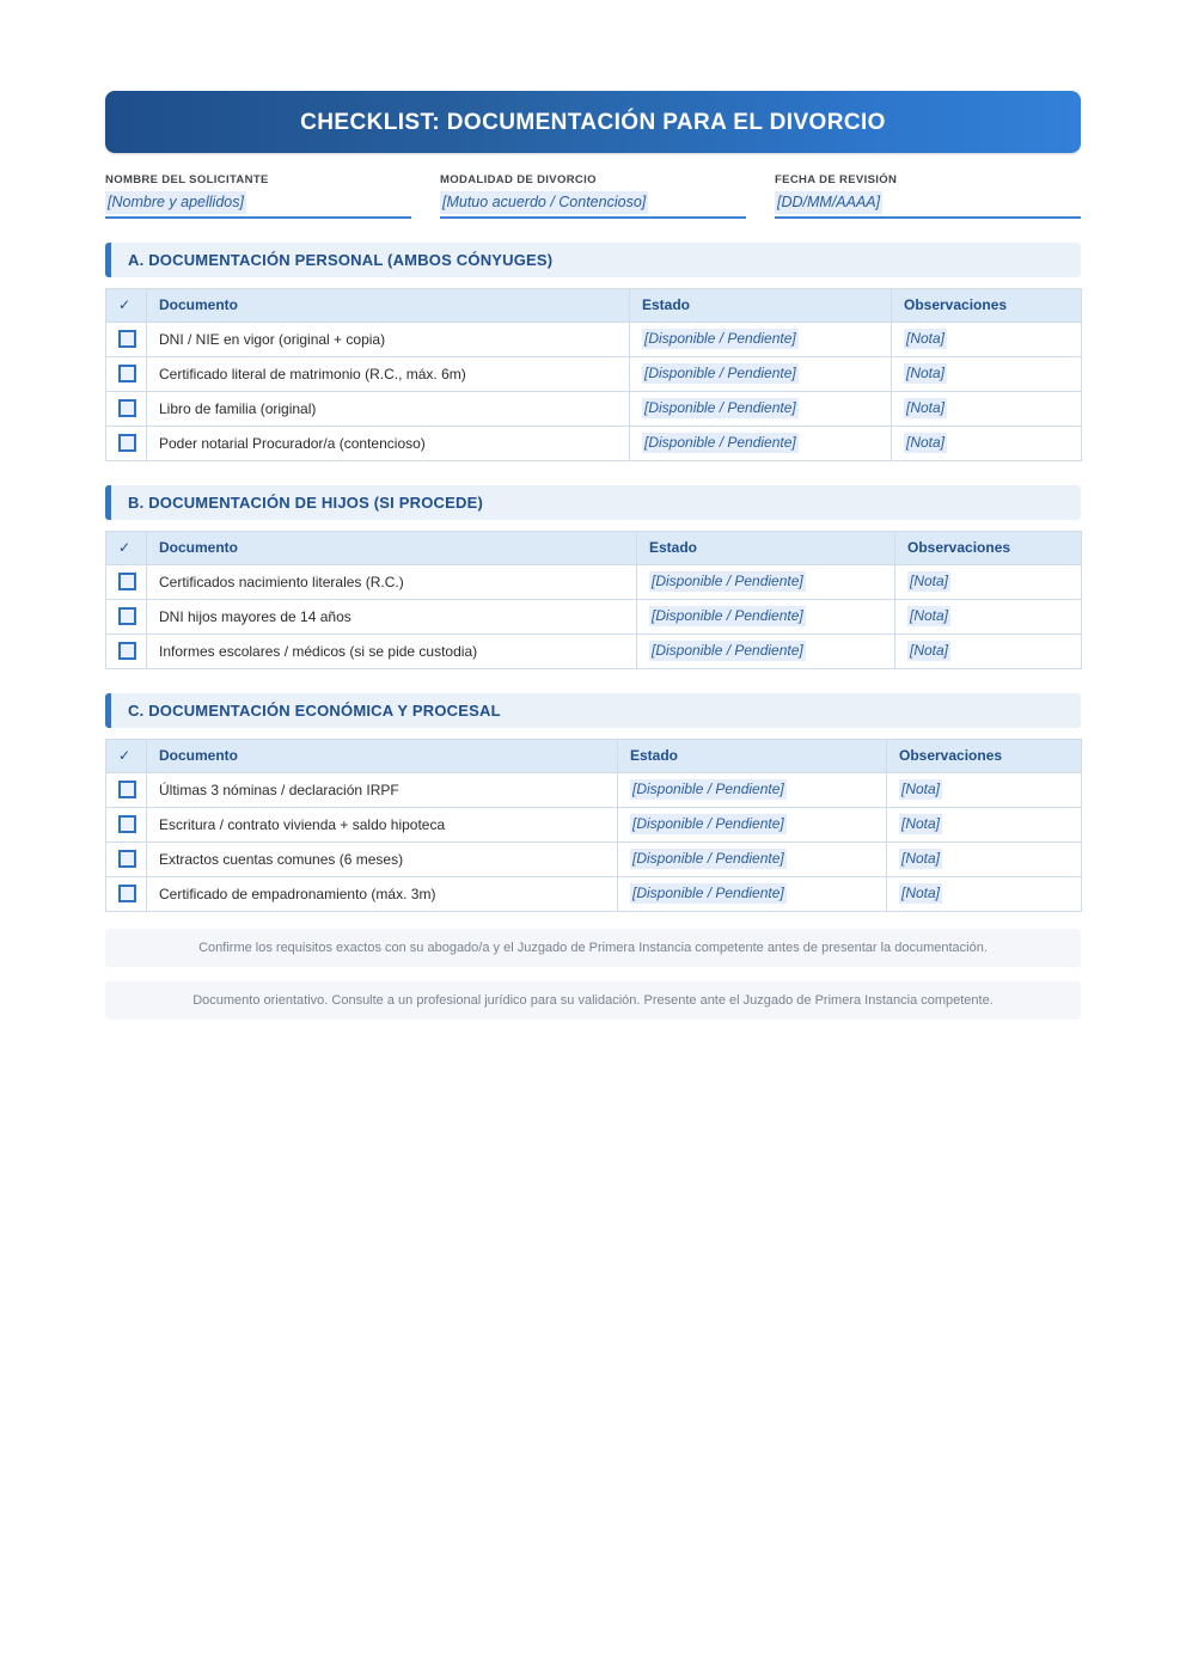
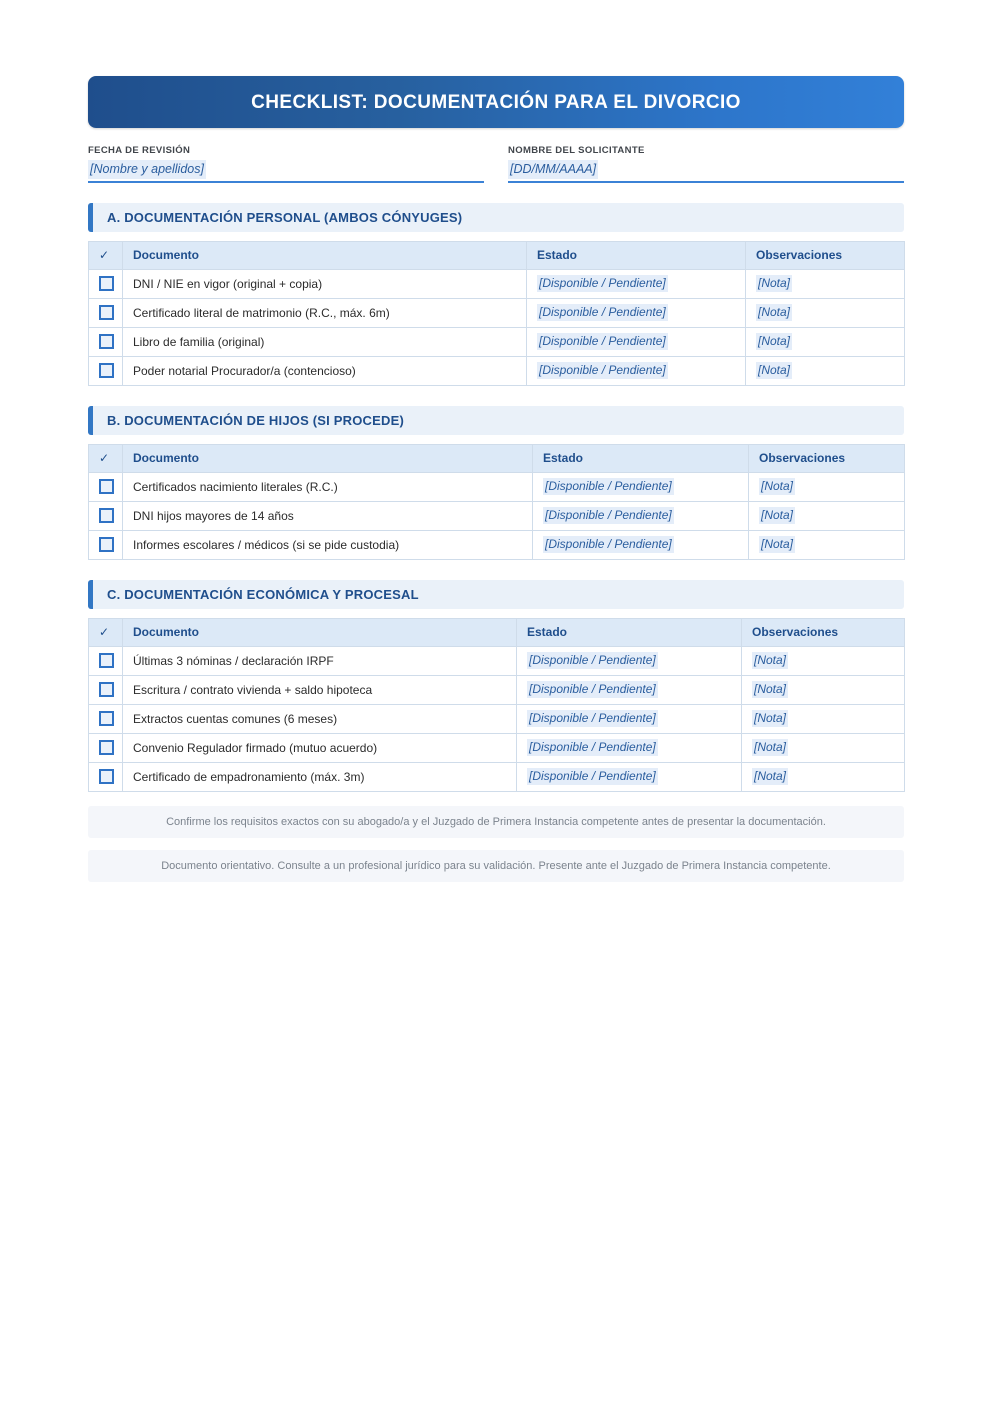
  CHECKLIST: DOCUMENTACIÓN PARA EL DIVORCIO
- NOMBRE DEL SOLICITANTE
+ FECHA DE REVISIÓN
  [Nombre y apellidos]
- MODALIDAD DE DIVORCIO
- [Mutuo acuerdo / Contencioso]
- FECHA DE REVISIÓN
+ NOMBRE DEL SOLICITANTE
  [DD/MM/AAAA]
  A. DOCUMENTACIÓN PERSONAL (AMBOS CÓNYUGES)
  ✓	Documento	Estado	Observaciones
  	DNI / NIE en vigor (original + copia)	[Disponible / Pendiente]	[Nota]
  	Certificado literal de matrimonio (R.C., máx. 6m)	[Disponible / Pendiente]	[Nota]
  	Libro de familia (original)	[Disponible / Pendiente]	[Nota]
  	Poder notarial Procurador/a (contencioso)	[Disponible / Pendiente]	[Nota]
  B. DOCUMENTACIÓN DE HIJOS (SI PROCEDE)
  ✓	Documento	Estado	Observaciones
  	Certificados nacimiento literales (R.C.)	[Disponible / Pendiente]	[Nota]
  	DNI hijos mayores de 14 años	[Disponible / Pendiente]	[Nota]
  	Informes escolares / médicos (si se pide custodia)	[Disponible / Pendiente]	[Nota]
  C. DOCUMENTACIÓN ECONÓMICA Y PROCESAL
  ✓	Documento	Estado	Observaciones
  	Últimas 3 nóminas / declaración IRPF	[Disponible / Pendiente]	[Nota]
  	Escritura / contrato vivienda + saldo hipoteca	[Disponible / Pendiente]	[Nota]
  	Extractos cuentas comunes (6 meses)	[Disponible / Pendiente]	[Nota]
+ 	Convenio Regulador firmado (mutuo acuerdo)	[Disponible / Pendiente]	[Nota]
  	Certificado de empadronamiento (máx. 3m)	[Disponible / Pendiente]	[Nota]
  Confirme los requisitos exactos con su abogado/a y el Juzgado de Primera Instancia competente antes de presentar la documentación.
  Documento orientativo. Consulte a un profesional jurídico para su validación. Presente ante el Juzgado de Primera Instancia competente.
